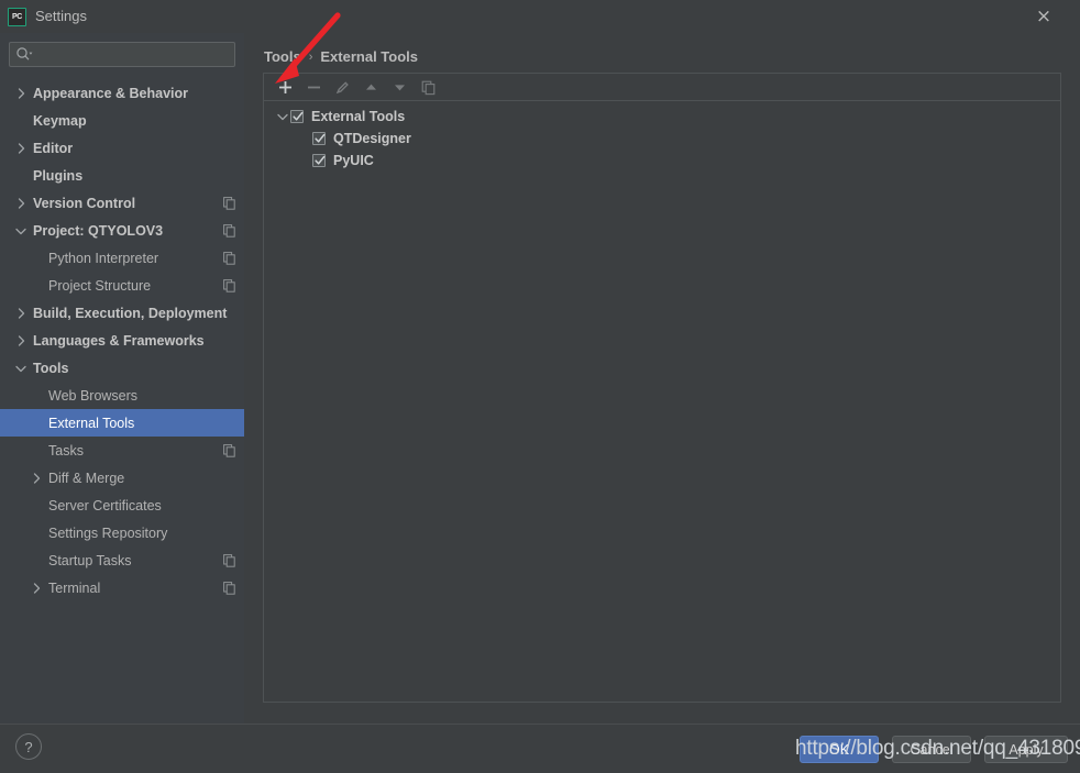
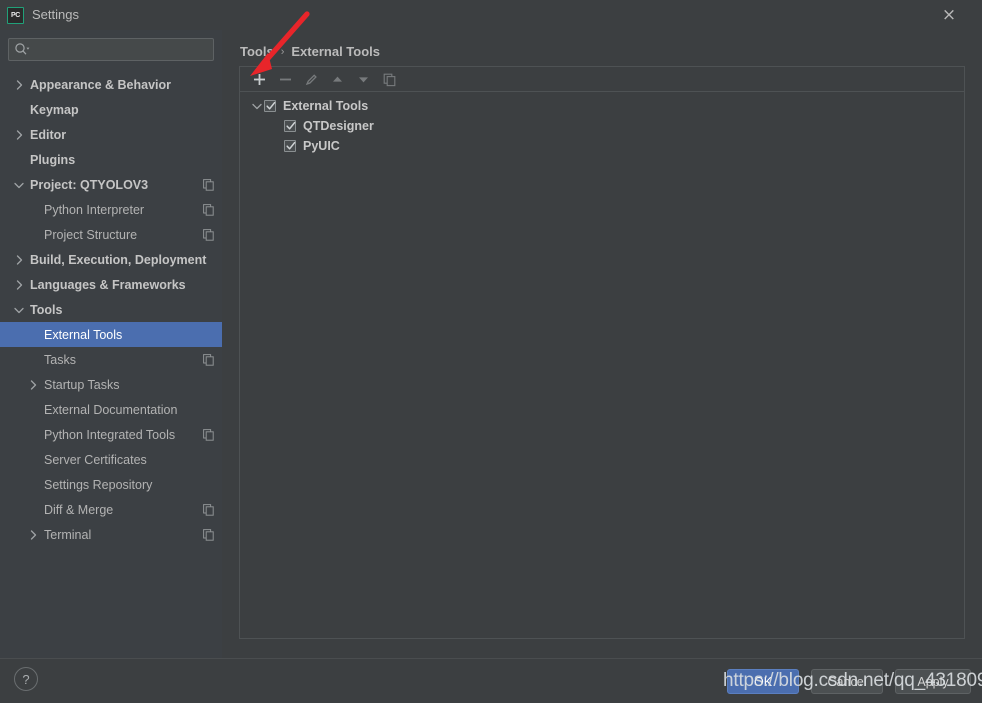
  Settings
  ×
  Appearance & Behavior
  Keymap
  Editor
  Plugins
- Version Control
  Project: QTYOLOV3
  Python Interpreter
  Project Structure
  Build, Execution, Deployment
  Languages & Frameworks
  Tools
- Web Browsers
  External Tools
  Tasks
- Diff & Merge
+ Startup Tasks
+ External Documentation
+ Python Integrated Tools
  Server Certificates
  Settings Repository
- Startup Tasks
+ Diff & Merge
  Terminal
  Tools
  ›
  External Tools
  External Tools
  QTDesigner
  PyUIC
  ?
  OK
  Cancel
  Apply
  https://blog.csdn.net/qq_43180
